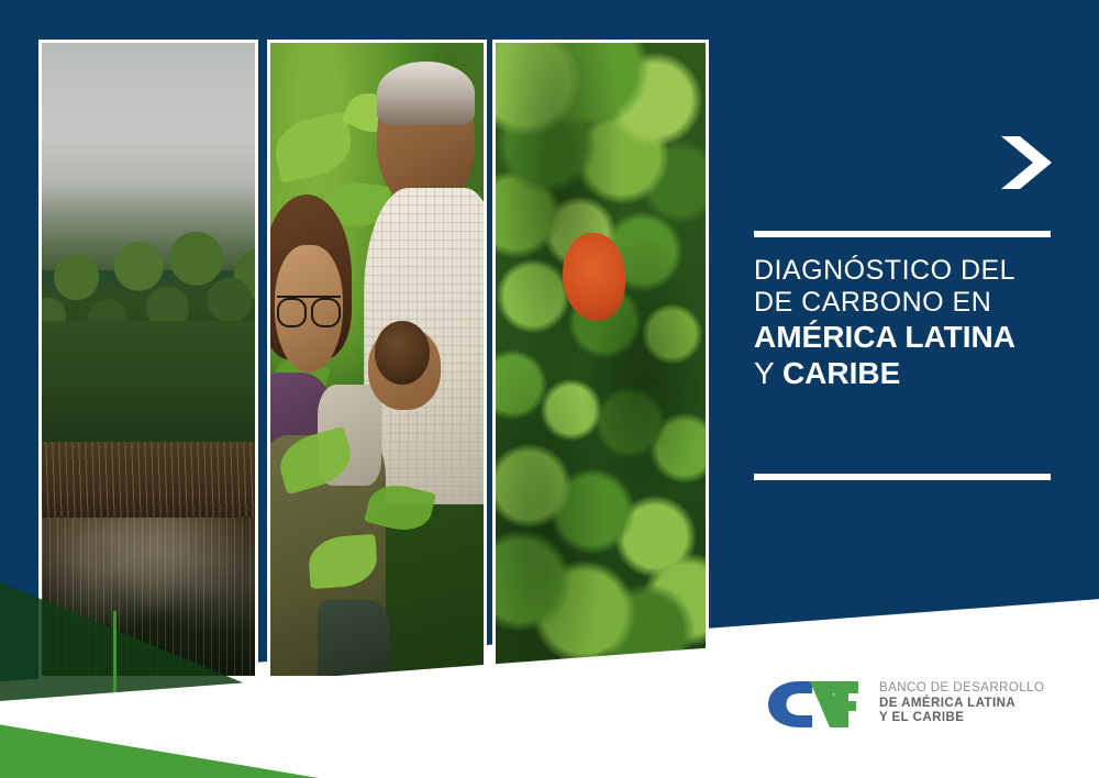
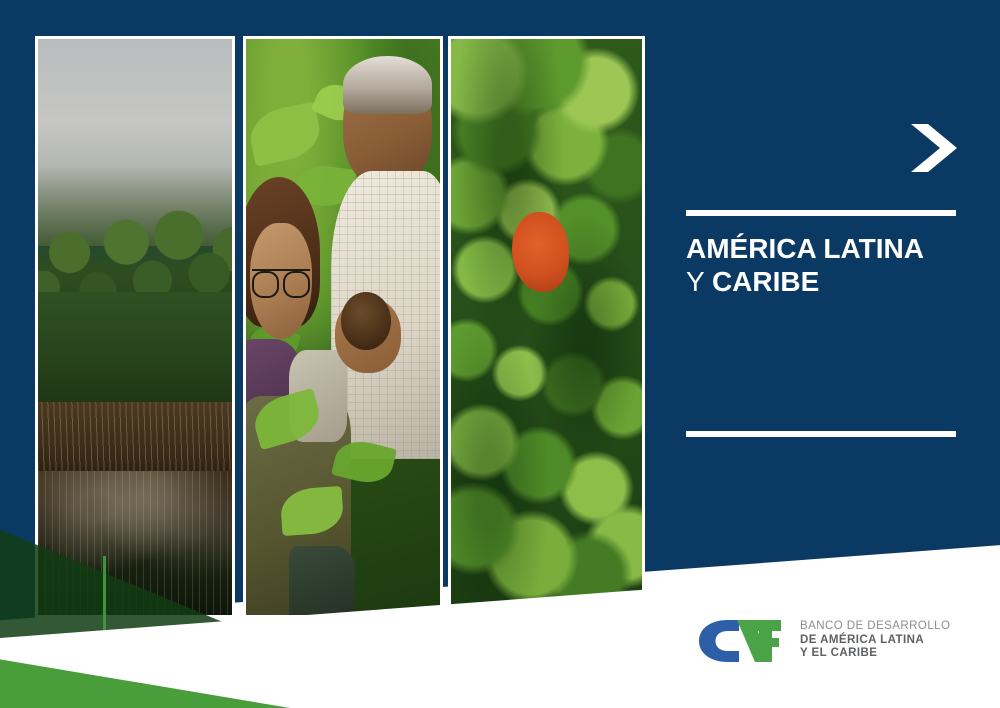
- DIAGNÓSTICO DEL
- DE CARBONO EN
  AMÉRICA LATINA
  Y CARIBE
  BANCO DE DESARROLLO
  DE AMÉRICA LATINA
  Y EL CARIBE
